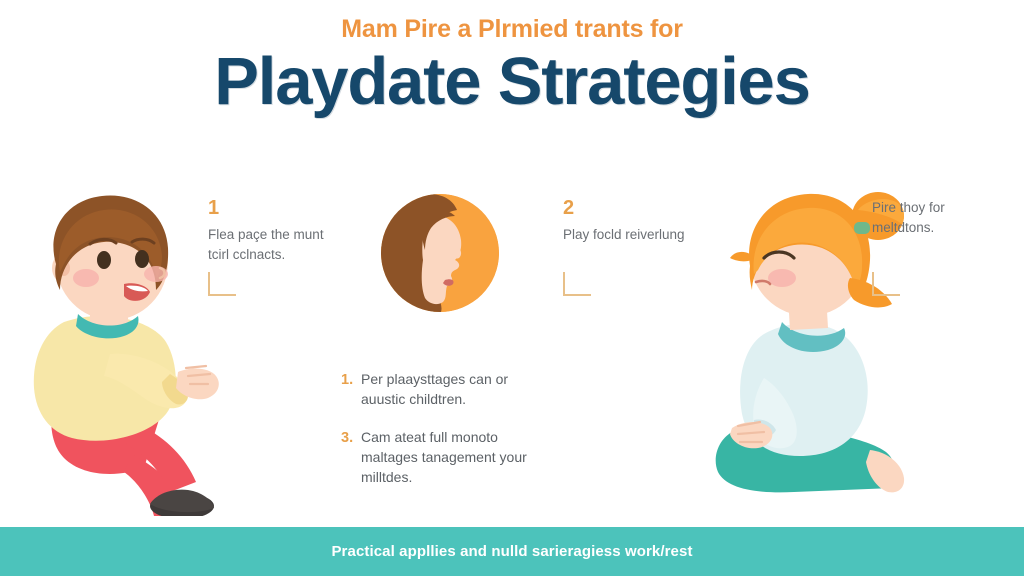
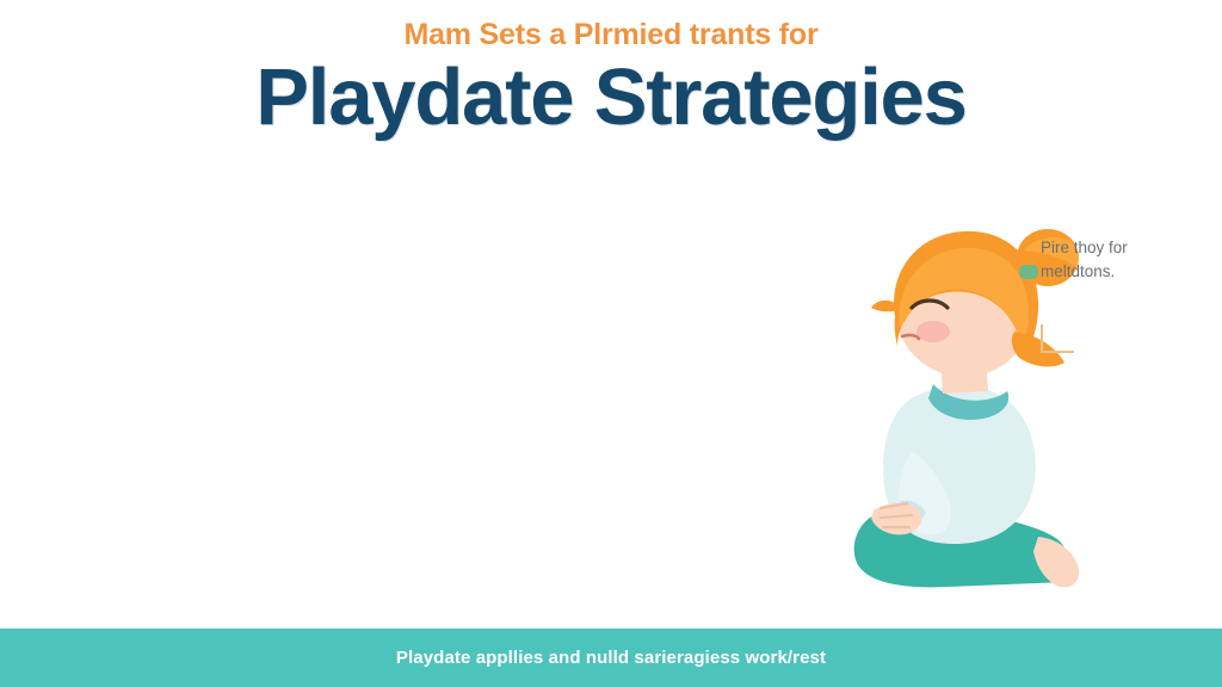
- Mam Pire a Plrmied trants for
+ Mam Sets a Plrmied trants for
  Playdate Strategies
- 1
- Flea paçe the munt tcirl cclnacts.
- 2
- Play focld reiverlung
- 1.
- Per plaaysttages can or auustic childtren.
- 3.
- Cam ateat full monoto maltages tanagement your milltdes.
  Pire thoy for meltdtons.
- Practical appllies and nulld sarieragiess work/rest
+ Playdate appllies and nulld sarieragiess work/rest
